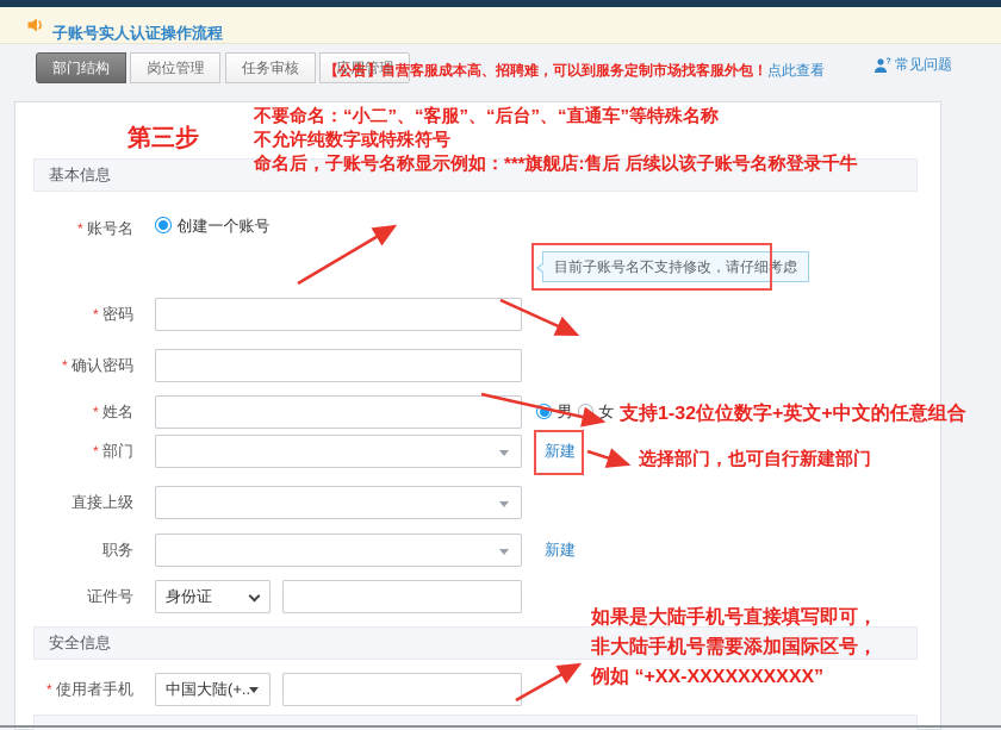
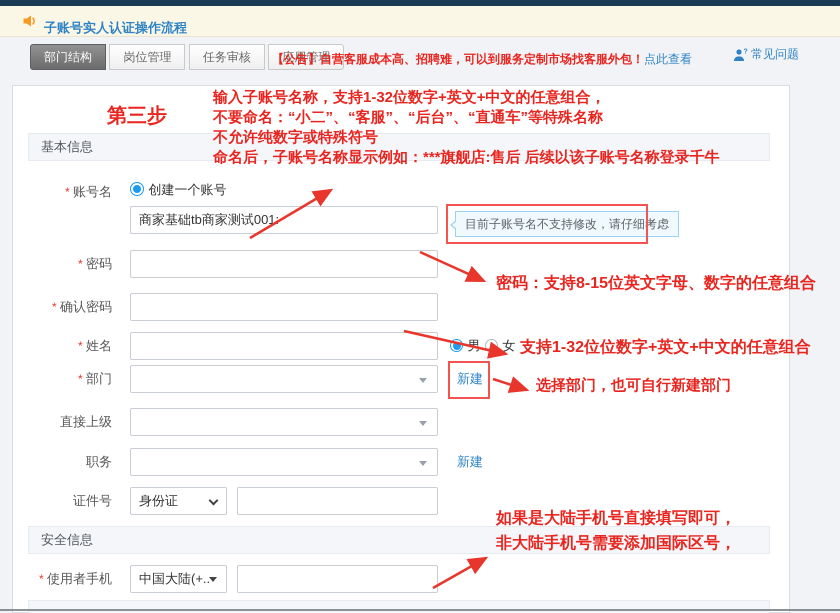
  子账号实人认证操作流程
  部门结构 岗位管理 任务审核 应用管理
  【公告】自营客服成本高、招聘难，可以到服务定制市场找客服外包！点此查看
  常见问题
  基本信息
  安全信息
  账号名
  创建一个账号
+ 商家基础tb商家测试001:
  目前子账号名不支持修改，请仔细考虑
  密码
  确认密码
  姓名
  部门
  新建
  直接上级
  职务
  新建
  证件号
  身份证
  使用者手机
  中国大陆(+..
  第三步
+ 输入子账号名称，支持1-32位数字+英文+中文的任意组合，
  不要命名：“小二”、“客服”、“后台”、“直通车”等特殊名称
  不允许纯数字或特殊符号
  命名后，子账号名称显示例如：***旗舰店:售后 后续以该子账号名称登录千牛
+ 密码：支持8-15位英文字母、数字的任意组合
  支持1-32位位数字+英文+中文的任意组合
  选择部门，也可自行新建部门
  如果是大陆手机号直接填写即可，
  非大陆手机号需要添加国际区号，
- 例如 “+XX-XXXXXXXXXX”
